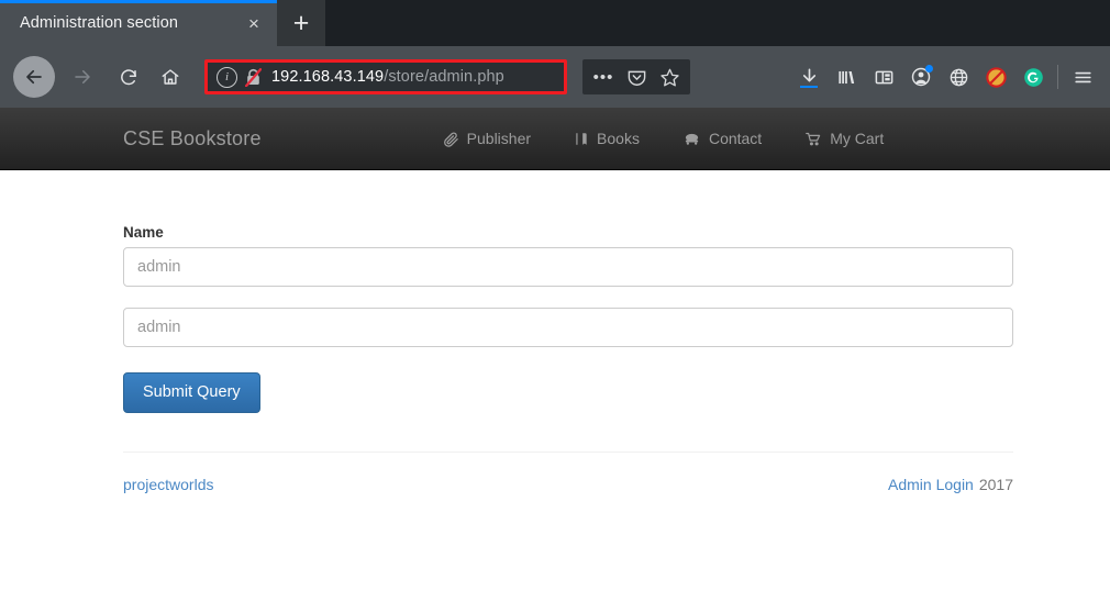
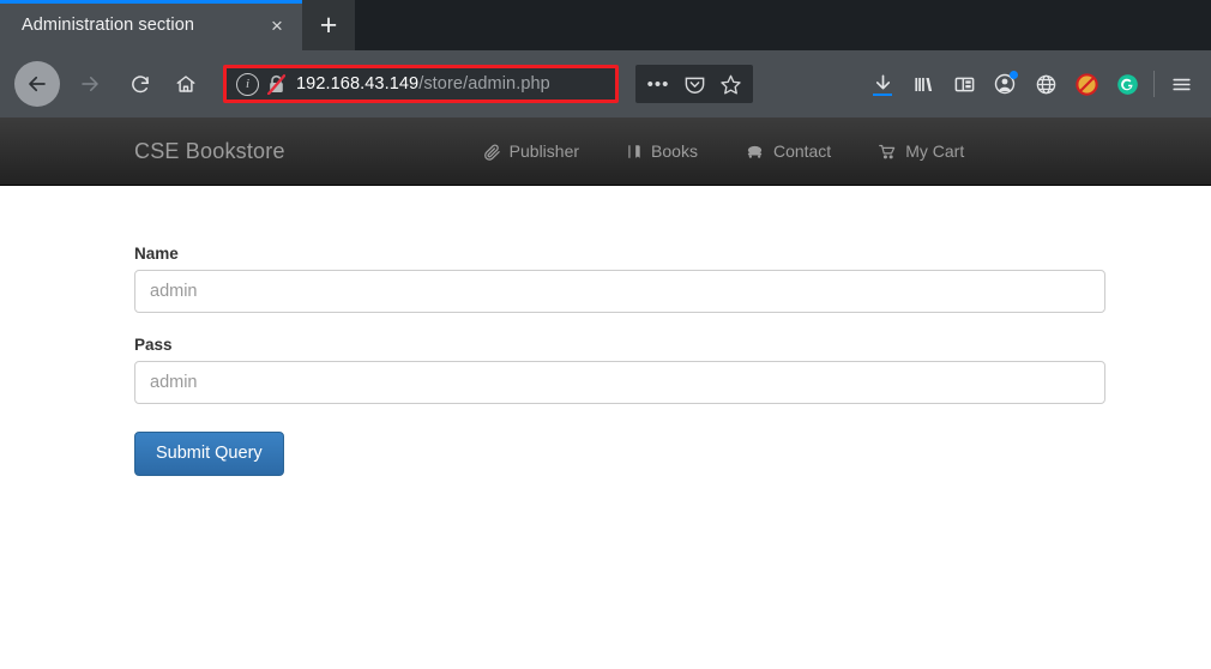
  Administration section
  ×
  +
  i
  192.168.43.149/store/admin.php
  •••
  CSE Bookstore
  Publisher
  Books
  Contact
  My Cart
  Name
  admin
+ Pass
  admin
  Submit Query
- projectworlds
- Admin Login 2017
